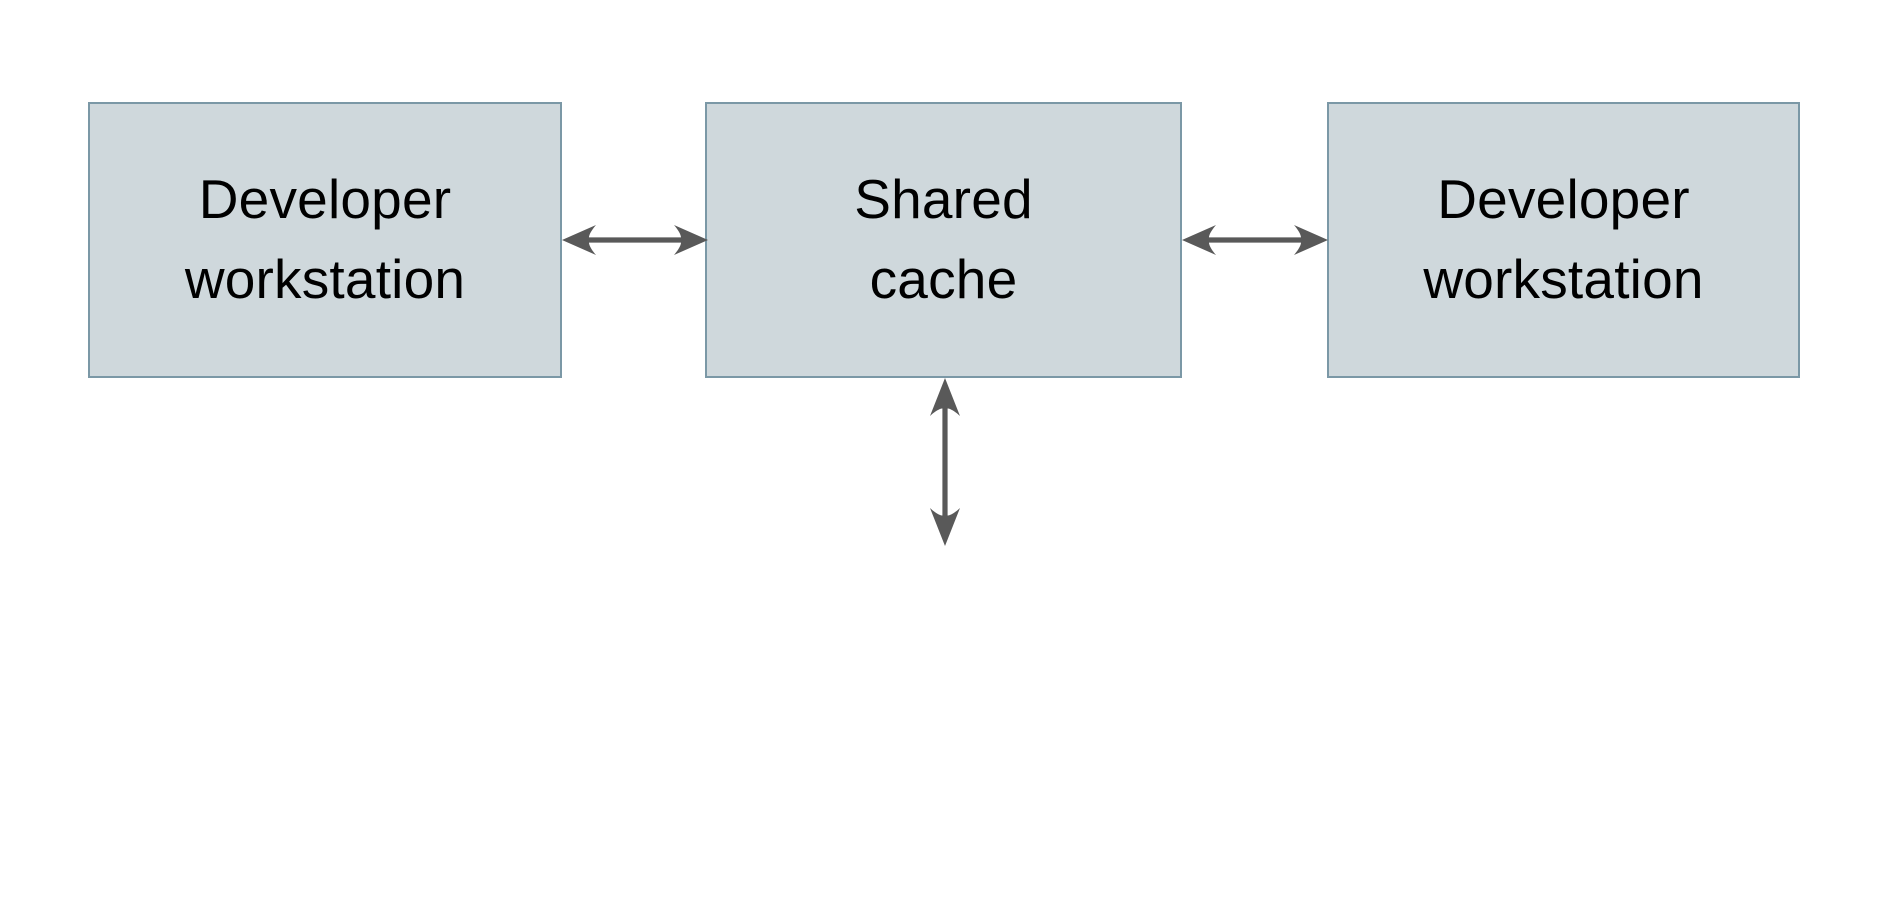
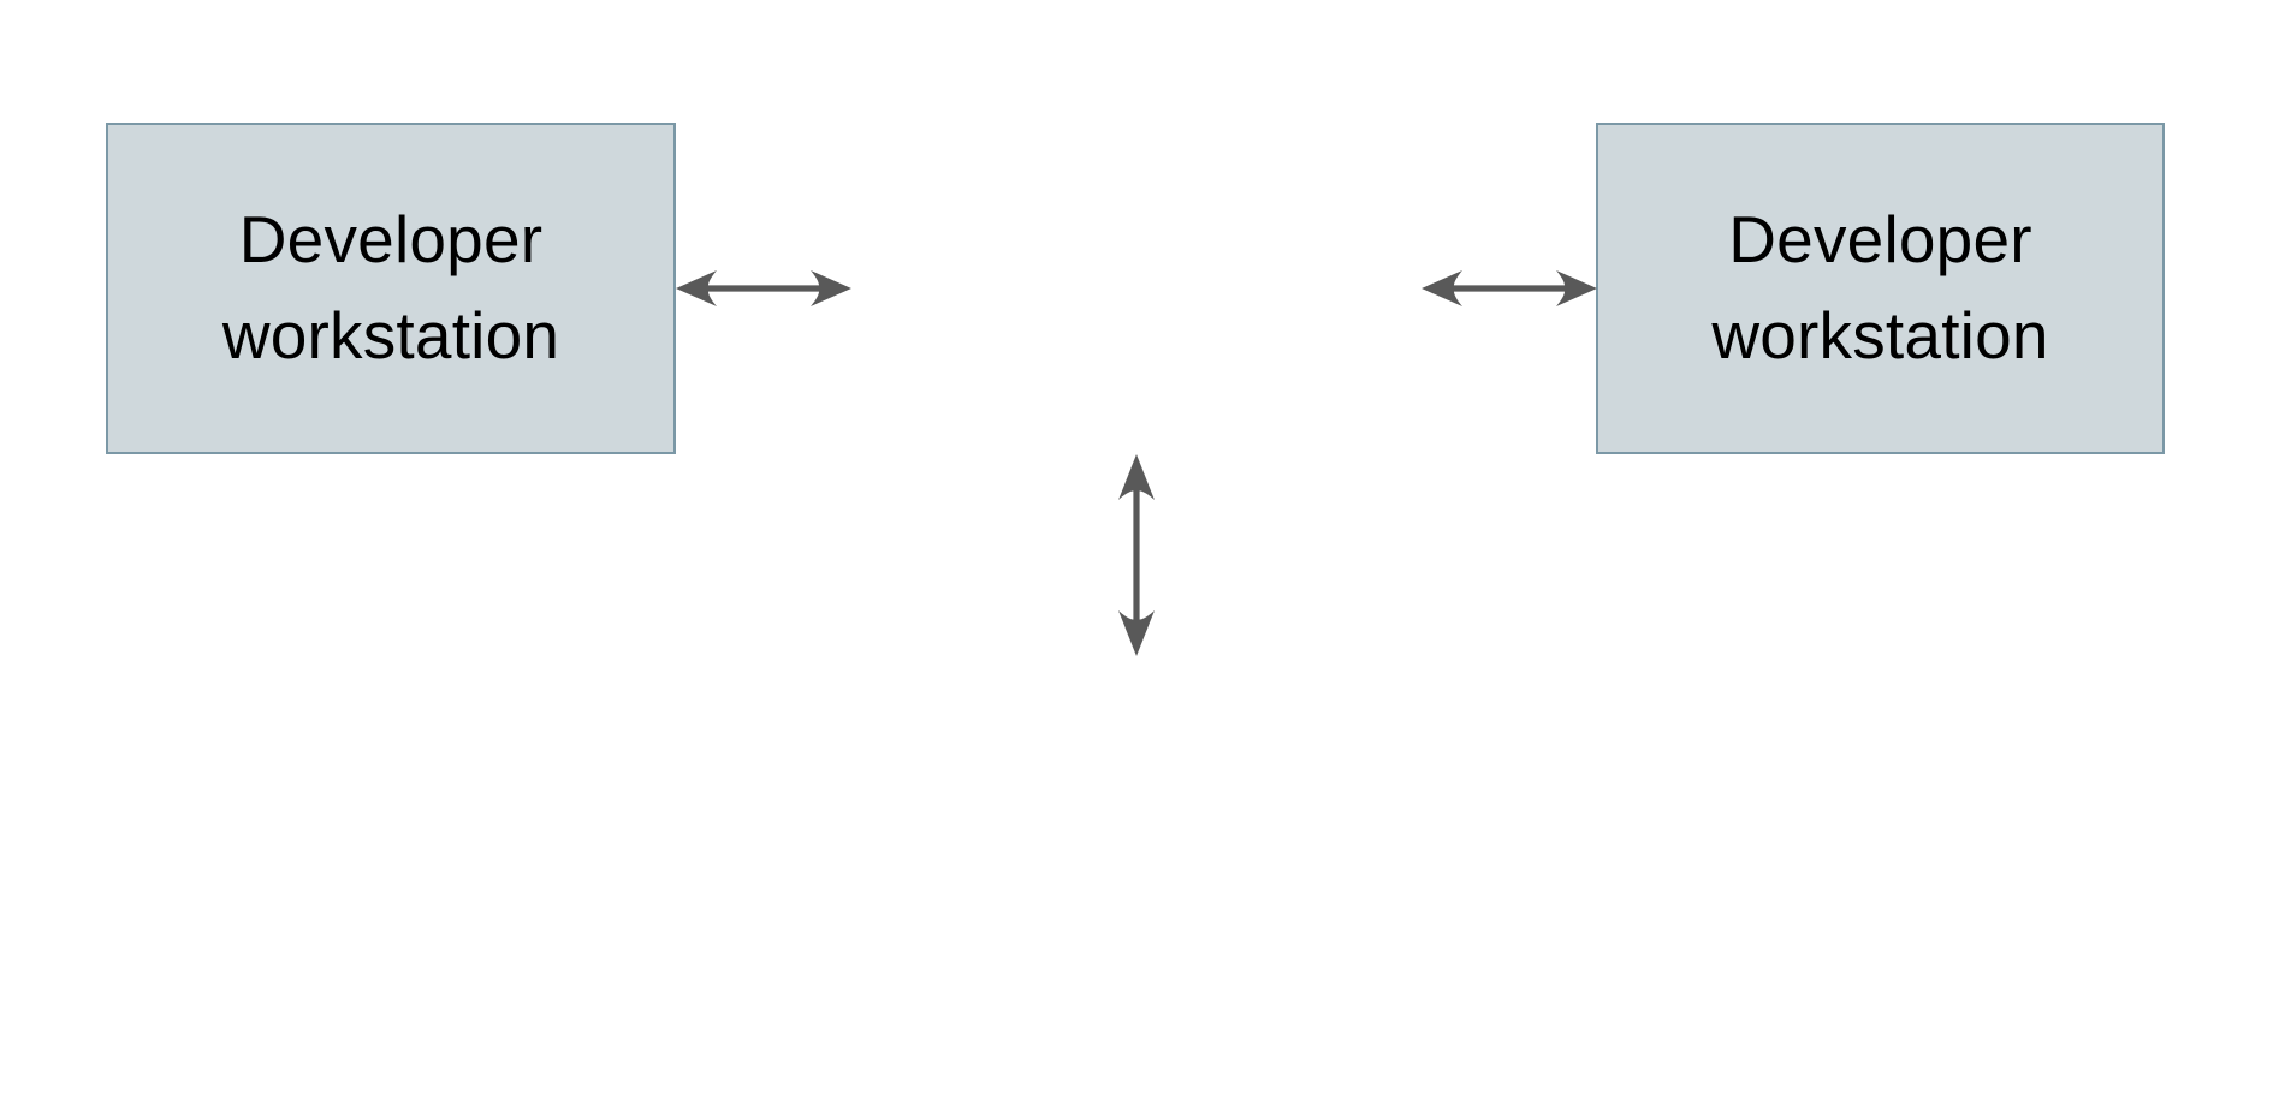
  Developer
  workstation
- Shared
- cache
  Developer
  workstation
